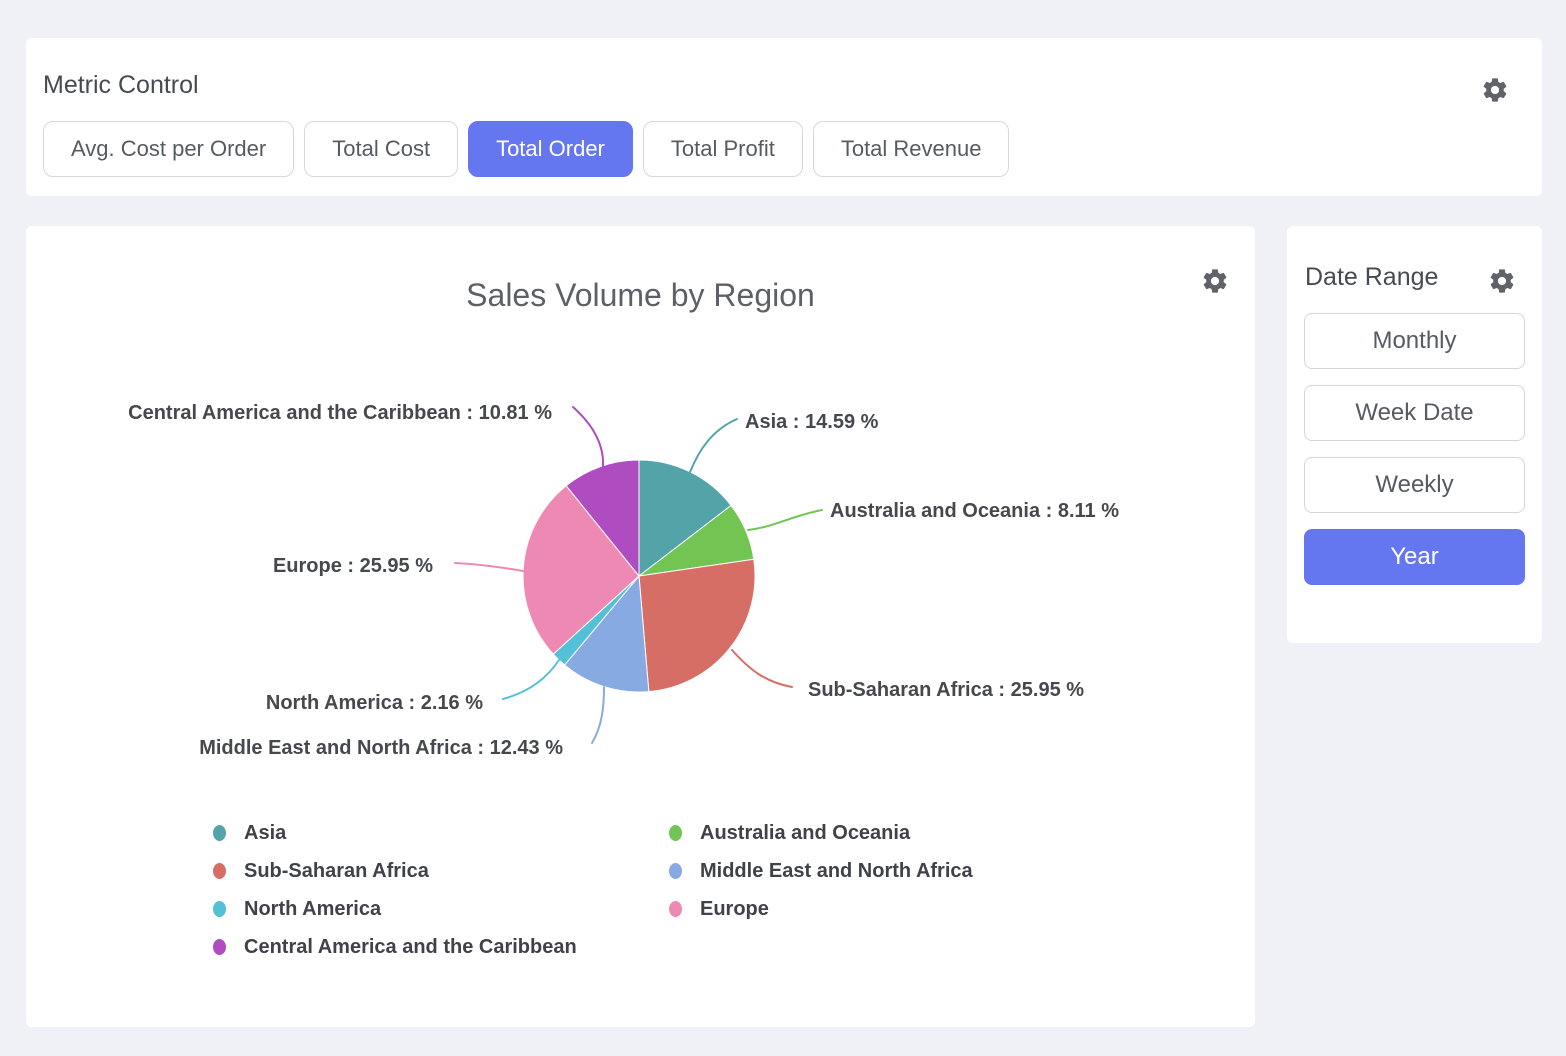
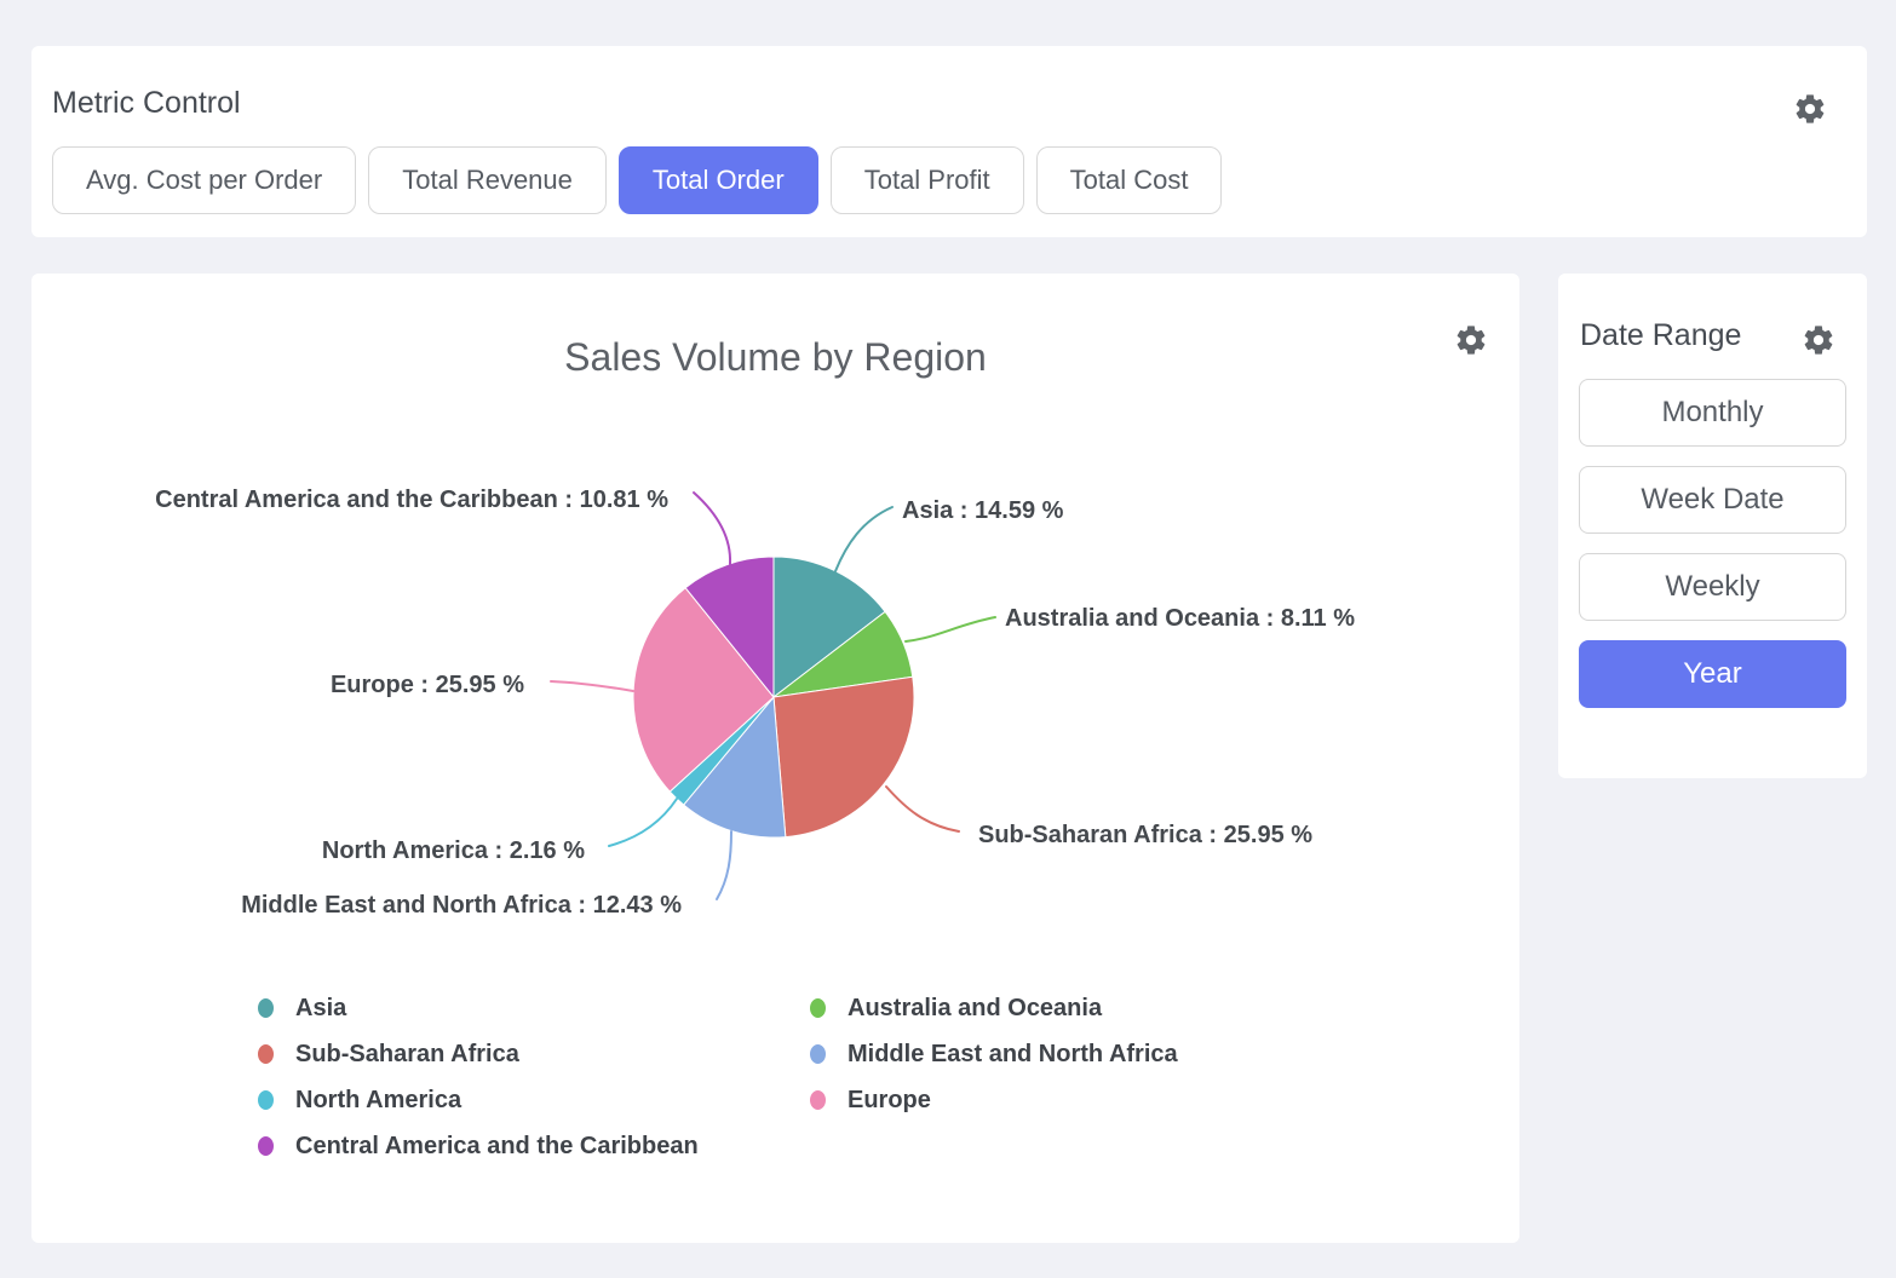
  Metric Control
  Avg. Cost per Order
- Total Cost
+ Total Revenue
  Total Order
  Total Profit
- Total Revenue
+ Total Cost
  Sales Volume by Region
  Asia : 14.59 %
  Australia and Oceania : 8.11 %
  Sub-Saharan Africa : 25.95 %
  Middle East and North Africa : 12.43 %
  North America : 2.16 %
  Europe : 25.95 %
  Central America and the Caribbean : 10.81 %
  Asia
  Sub-Saharan Africa
  North America
  Central America and the Caribbean
  Australia and Oceania
  Middle East and North Africa
  Europe
  Date Range
  Monthly
  Week Date
  Weekly
  Year
